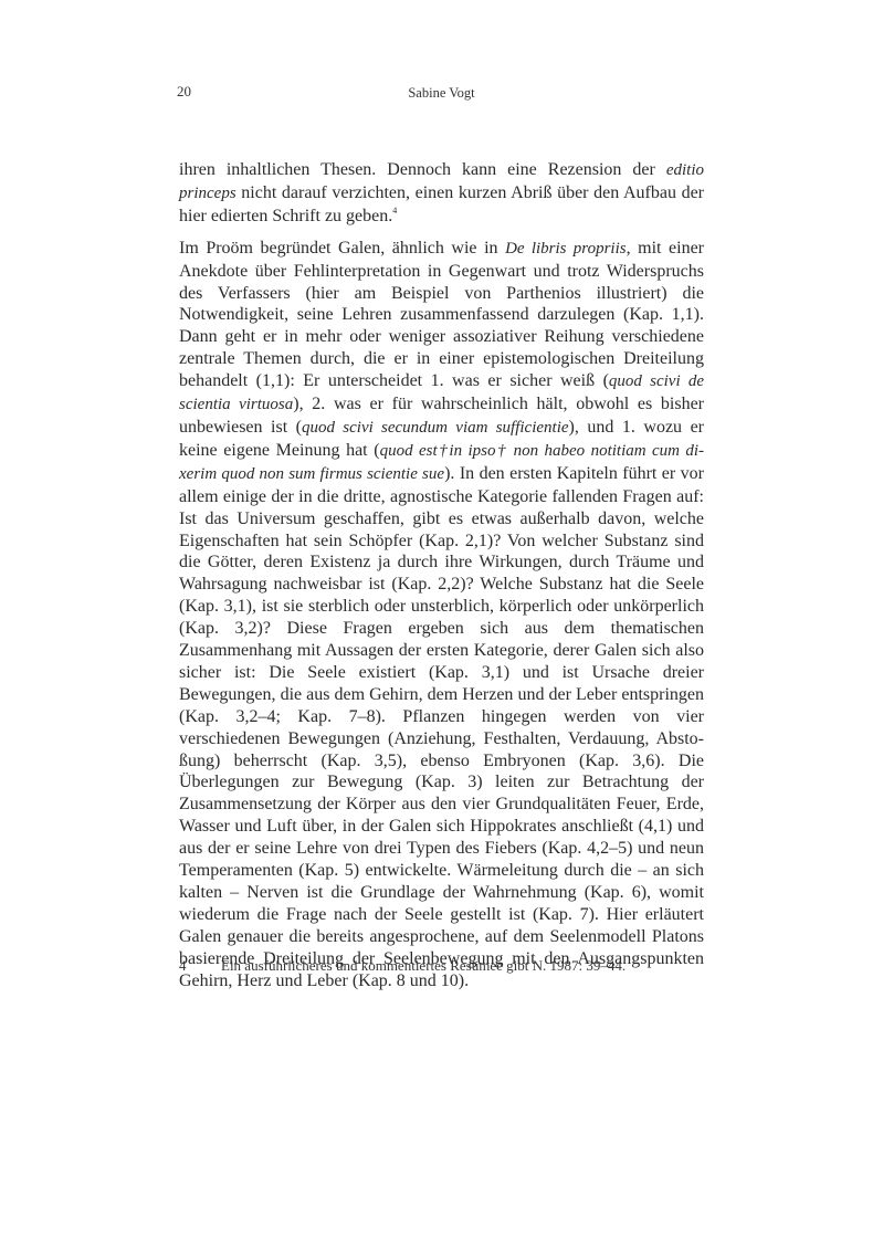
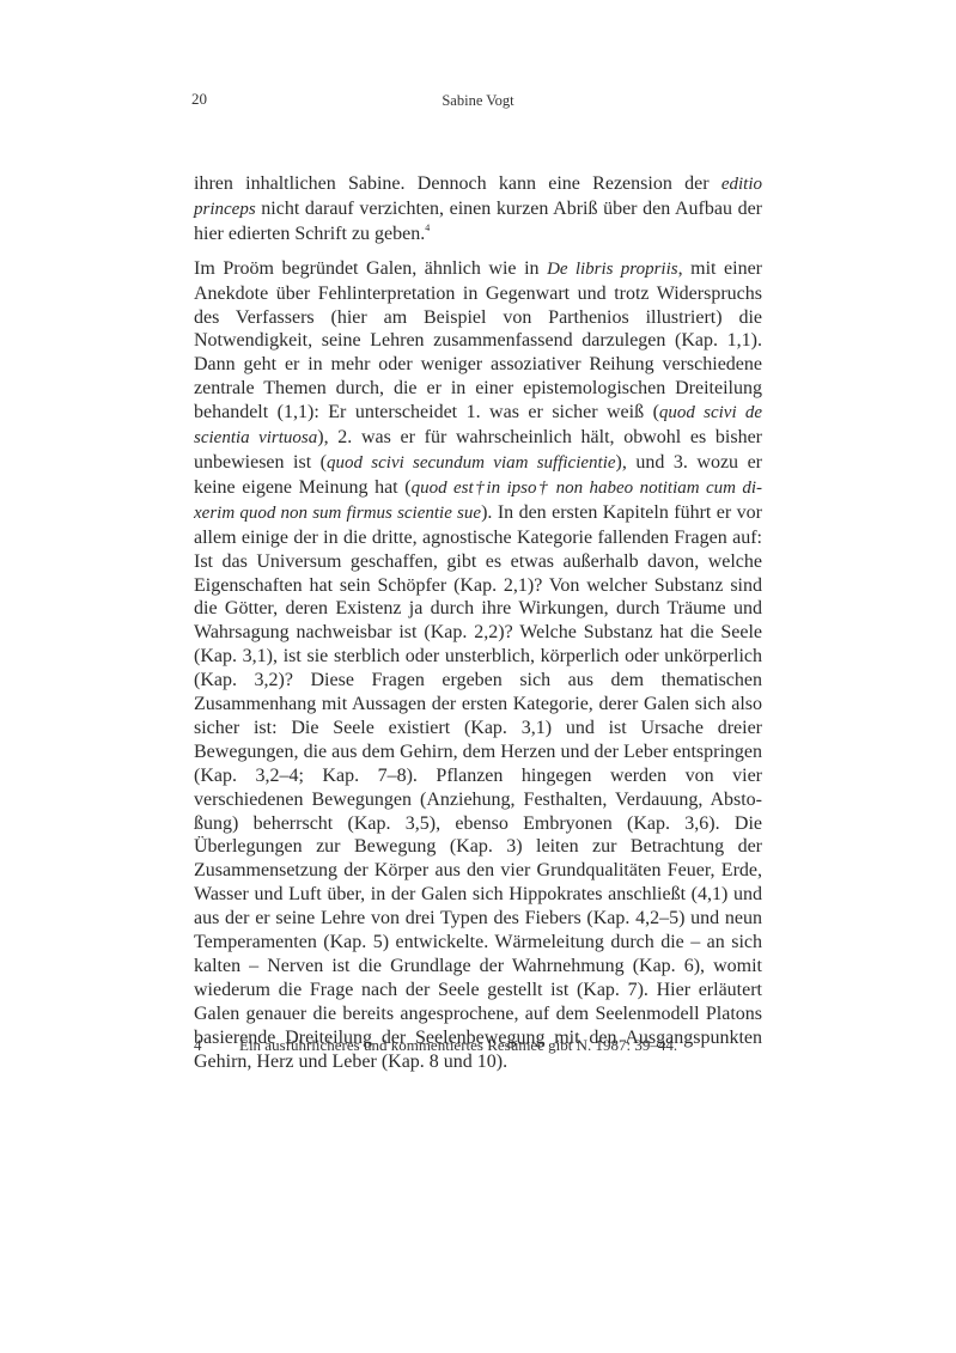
  20
  Sabine Vogt
- ihren inhaltlichen Thesen. Dennoch kann eine Rezension der editio princeps nicht darauf verzichten, einen kurzen Abriß über den Aufbau der hier edier­ten Schrift zu geben.4
+ ihren inhaltlichen Sabine. Dennoch kann eine Rezension der editio princeps nicht darauf verzichten, einen kurzen Abriß über den Aufbau der hier edier­ten Schrift zu geben.4
- Im Proöm begründet Galen, ähnlich wie in De libris propriis, mit einer Anekdote über Fehlinterpretation in Gegenwart und trotz Widerspruchs des Ver­fassers (hier am Beispiel von Parthenios illustriert) die Notwendigkeit, seine Lehren zusammenfassend darzulegen (Kap. 1,1). Dann geht er in mehr oder weniger assoziativer Reihung verschiedene zentrale Themen durch, die er in einer epistemologischen Dreiteilung behandelt (1,1): Er unterscheidet 1. was er sicher weiß (quod scivi de scientia virtuosa), 2. was er für wahrscheinlich hält, obwohl es bisher unbewiesen ist (quod scivi secundum viam sufficientie), und 1. wozu er keine eigene Meinung hat (quod est†in ipso† non habeo notitiam cum di­erim quod non sum firmus scientie sue). In den ersten Kapiteln führt er vor allem einige der in die dritte, agnostische Kategorie fallenden Fragen auf: Ist das Universum geschaffen, gibt es etwas außerhalb davon, welche Eigenschaften hat sein Schöpfer (Kap. 2,1)? Von welcher Substanz sind die Götter, deren Existenz ja durch ihre Wirkungen, durch Träume und Wahrsagung nach­weisbar ist (Kap. 2,2)? Welche Substanz hat die Seele (Kap. 3,1), ist sie sterb­lich oder unsterblich, körperlich oder unkörperlich (Kap. 3,2)? Diese Fragen ergeben sich aus dem thematischen Zusammenhang mit Aussagen der ersten Kategorie, derer Galen sich also sicher ist: Die Seele existiert (Kap. 3,1) und ist Ursache dreier Bewegungen, die aus dem Gehirn, dem Herzen und der Leber entspringen (Kap. 3,2–4; Kap. 7–8). Pflanzen hingegen werden von vier verschiedenen Bewegungen (Anziehung, Festhalten, Verdauung, Absto­ung) beherrscht (Kap. 3,5), ebenso Embryonen (Kap. 3,6). Die Überlegungen zur Bewegung (Kap. 3) leiten zur Betrachtung der Zusammensetzung der Körper aus den vier Grundqualitäten Feuer, Erde, Wasser und Luft über, in der Galen sich Hippokrates anschließt (4,1) und aus der er seine Lehre von drei Typen des Fiebers (Kap. 4,2–5) und neun Temperamenten (Kap. 5) entwickelte. Wärmeleitung durch die – an sich kalten – Nerven ist die Grundlage der Wahrnehmung (Kap. 6), womit wiederum die Frage nach der Seele gestellt ist (Kap. 7). Hier erläutert Galen genauer die bereits angespro­chene, auf dem Seelenmodell Platons basierende Dreiteilung der Seelenbe­wegung mit den Ausgangspunkten Gehirn, Herz und Leber (Kap. 8 und 10).
+ Im Proöm begründet Galen, ähnlich wie in De libris propriis, mit einer Anekdote über Fehlinterpretation in Gegenwart und trotz Widerspruchs des Ver­fassers (hier am Beispiel von Parthenios illustriert) die Notwendigkeit, seine Lehren zusammenfassend darzulegen (Kap. 1,1). Dann geht er in mehr oder weniger assoziativer Reihung verschiedene zentrale Themen durch, die er in einer epistemologischen Dreiteilung behandelt (1,1): Er unterscheidet 1. was er sicher weiß (quod scivi de scientia virtuosa), 2. was er für wahrscheinlich hält, obwohl es bisher unbewiesen ist (quod scivi secundum viam sufficientie), und 3. wozu er keine eigene Meinung hat (quod est†in ipso† non habeo notitiam cum di­erim quod non sum firmus scientie sue). In den ersten Kapiteln führt er vor allem einige der in die dritte, agnostische Kategorie fallenden Fragen auf: Ist das Universum geschaffen, gibt es etwas außerhalb davon, welche Eigenschaften hat sein Schöpfer (Kap. 2,1)? Von welcher Substanz sind die Götter, deren Existenz ja durch ihre Wirkungen, durch Träume und Wahrsagung nach­weisbar ist (Kap. 2,2)? Welche Substanz hat die Seele (Kap. 3,1), ist sie sterb­lich oder unsterblich, körperlich oder unkörperlich (Kap. 3,2)? Diese Fragen ergeben sich aus dem thematischen Zusammenhang mit Aussagen der ersten Kategorie, derer Galen sich also sicher ist: Die Seele existiert (Kap. 3,1) und ist Ursache dreier Bewegungen, die aus dem Gehirn, dem Herzen und der Leber entspringen (Kap. 3,2–4; Kap. 7–8). Pflanzen hingegen werden von vier verschiedenen Bewegungen (Anziehung, Festhalten, Verdauung, Absto­ung) beherrscht (Kap. 3,5), ebenso Embryonen (Kap. 3,6). Die Überlegungen zur Bewegung (Kap. 3) leiten zur Betrachtung der Zusammensetzung der Körper aus den vier Grundqualitäten Feuer, Erde, Wasser und Luft über, in der Galen sich Hippokrates anschließt (4,1) und aus der er seine Lehre von drei Typen des Fiebers (Kap. 4,2–5) und neun Temperamenten (Kap. 5) entwickelte. Wärmeleitung durch die – an sich kalten – Nerven ist die Grundlage der Wahrnehmung (Kap. 6), womit wiederum die Frage nach der Seele gestellt ist (Kap. 7). Hier erläutert Galen genauer die bereits angespro­chene, auf dem Seelenmodell Platons basierende Dreiteilung der Seelenbe­wegung mit den Ausgangspunkten Gehirn, Herz und Leber (Kap. 8 und 10).
  4
  Ein ausführlicheres und kommentiertes Resümee gibt N. 1987: 39–44.
